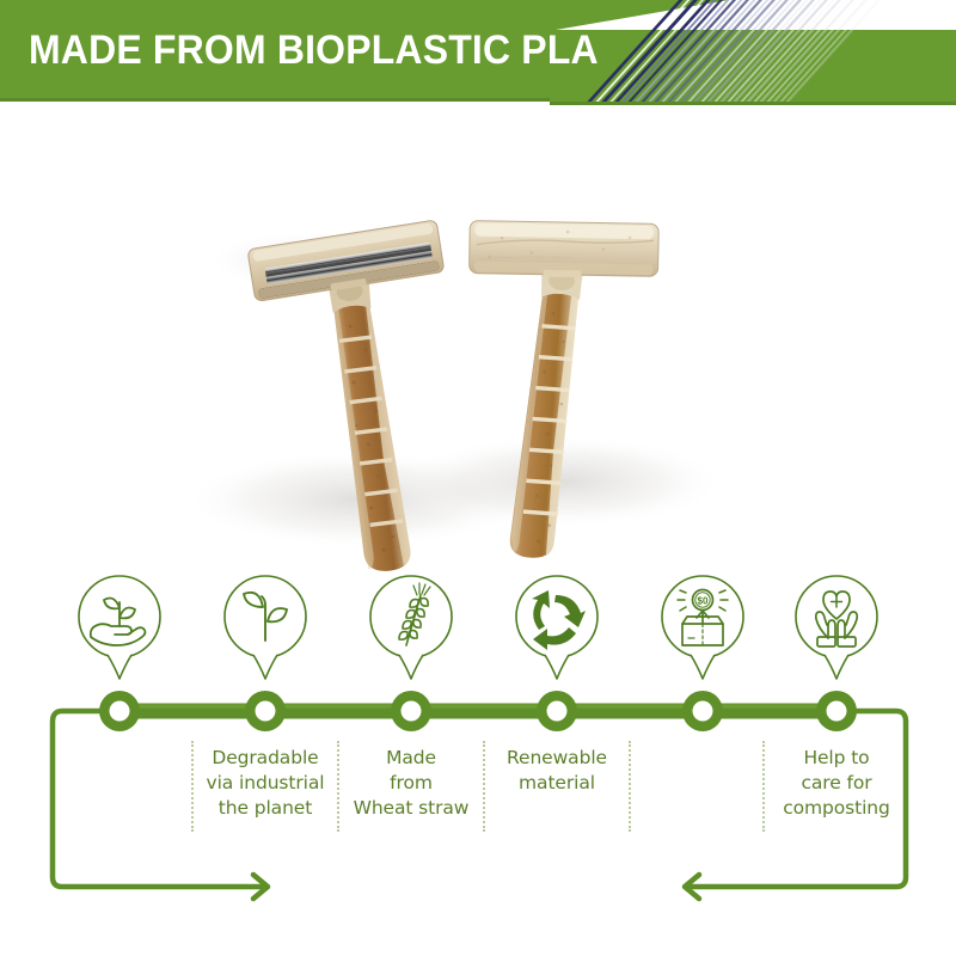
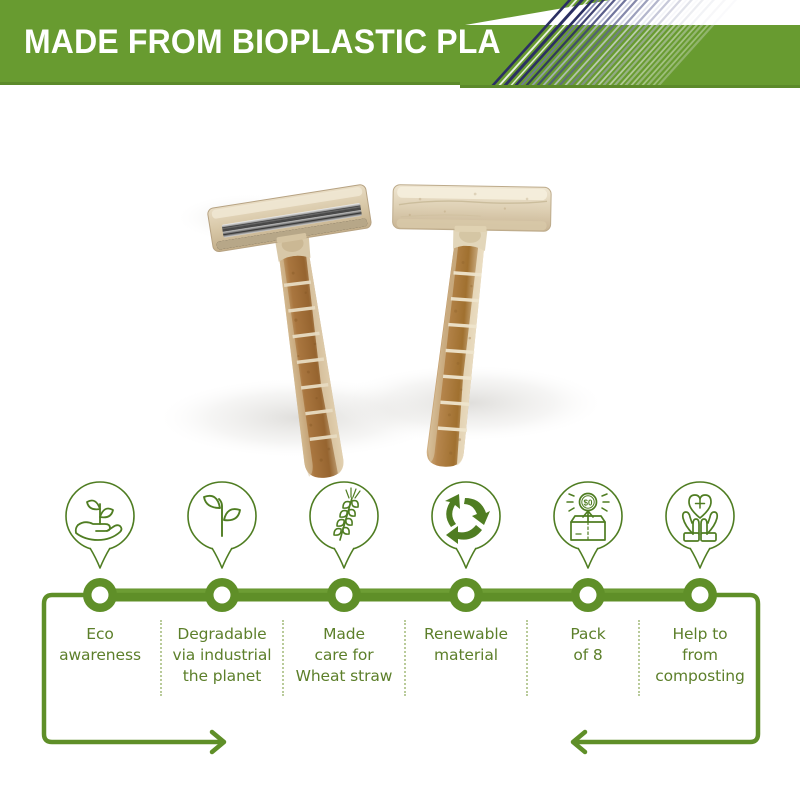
  MADE FROM BIOPLASTIC PLA
  $0
+ Eco
+ awareness
  Degradable
  via industrial
  the planet
  Made
- from
+ care for
  Wheat straw
  Renewable
  material
+ Pack
+ of 8
  Help to
- care for
+ from
  composting
